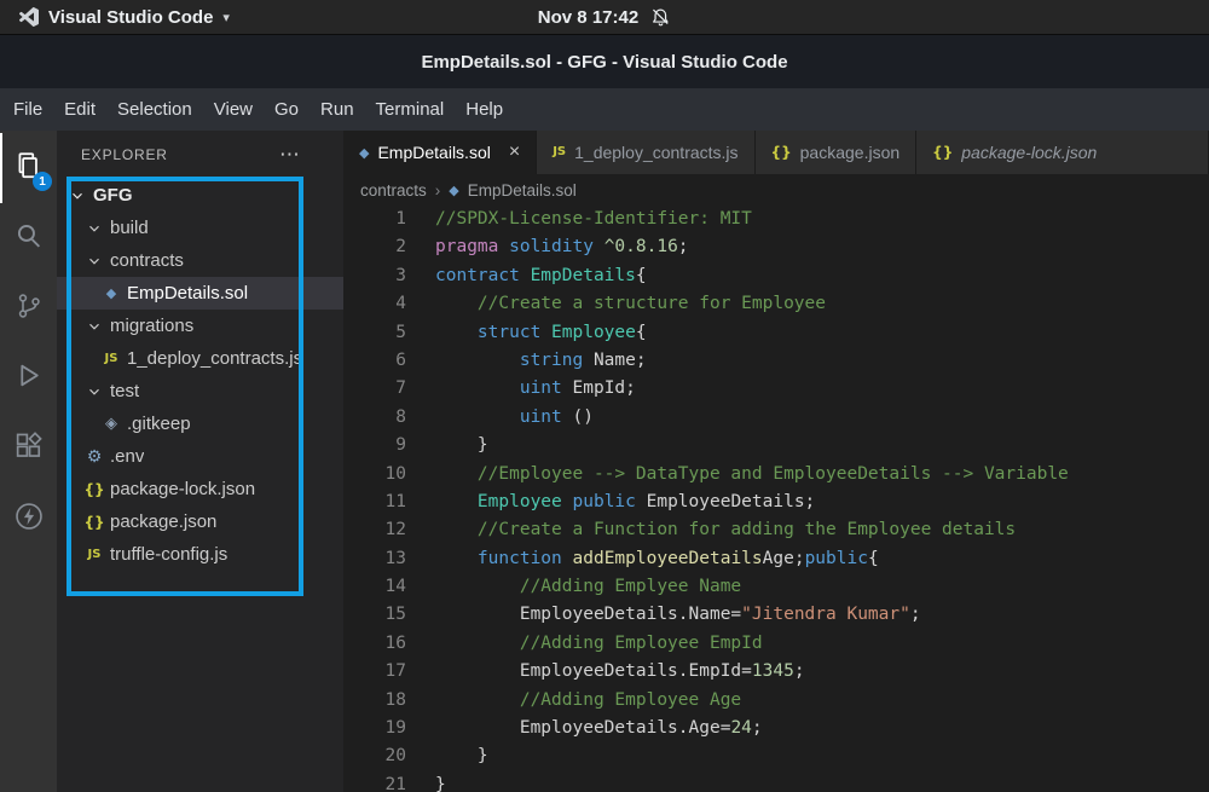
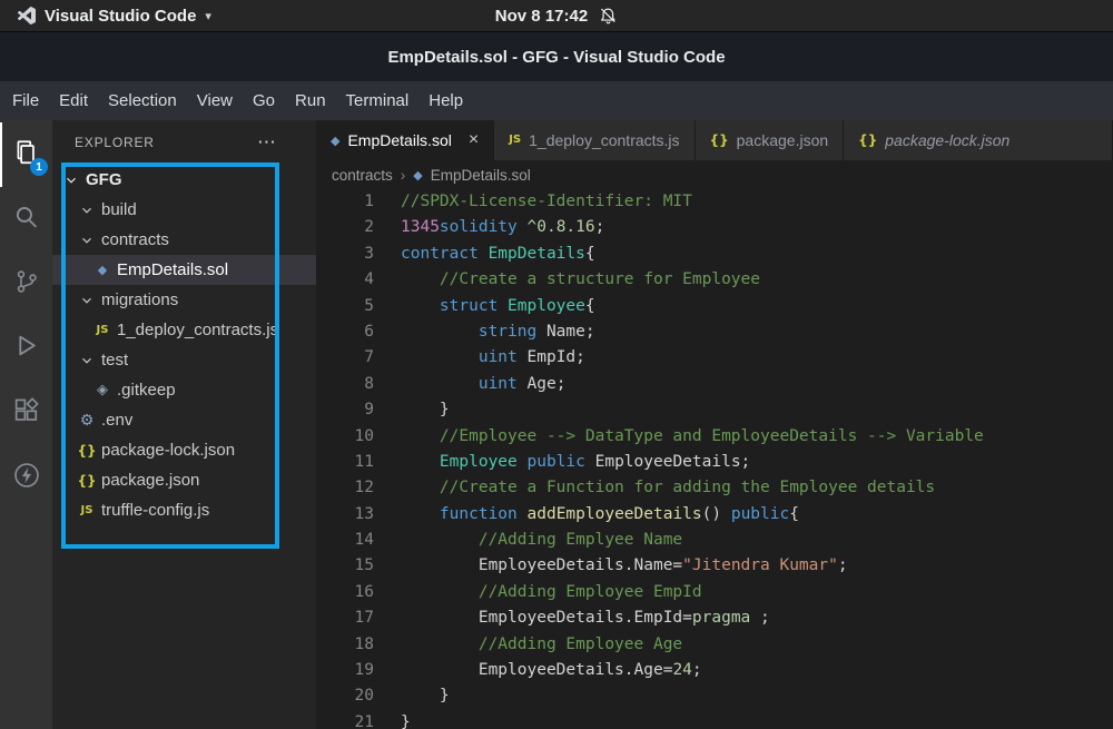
  Visual Studio Code
  ▾
  Nov 8 17:42
  EmpDetails.sol - GFG - Visual Studio Code
  File
  Edit
  Selection
  View
  Go
  Run
  Terminal
  Help
  1
  EXPLORER
  ⋯
  GFG
  build
  contracts
  ◆
  EmpDetails.sol
  migrations
  JS
  1_deploy_contracts.js
  test
  ◈
  .gitkeep
  ⚙
  .env
  {}
  package-lock.json
  {}
  package.json
  JS
  truffle-config.js
  ◆
  EmpDetails.sol
  ×
  JS
  1_deploy_contracts.js
  {}
  package.json
  {}
  package-lock.json
  contracts
  ›
  ◆
  EmpDetails.sol
  1
  2
  3
  4
  5
  6
  7
  8
  9
  10
  11
  12
  13
  14
  15
  16
  17
  18
  19
  20
  21
  //SPDX-License-Identifier: MIT
- pragma solidity ^0.8.16;
+ 1345solidity ^0.8.16;
  contract EmpDetails{
  //Create a structure for Employee
  struct Employee{
  string Name;
  uint EmpId;
- uint ()
+ uint Age;
  }
  //Employee --> DataType and EmployeeDetails --> Variable
  Employee public EmployeeDetails;
  //Create a Function for adding the Employee details
- function addEmployeeDetailsAge;public{
+ function addEmployeeDetails() public{
  //Adding Emplyee Name
  EmployeeDetails.Name="Jitendra Kumar";
  //Adding Employee EmpId
- EmployeeDetails.EmpId=1345;
+ EmployeeDetails.EmpId=pragma ;
  //Adding Employee Age
  EmployeeDetails.Age=24;
  }
  }
